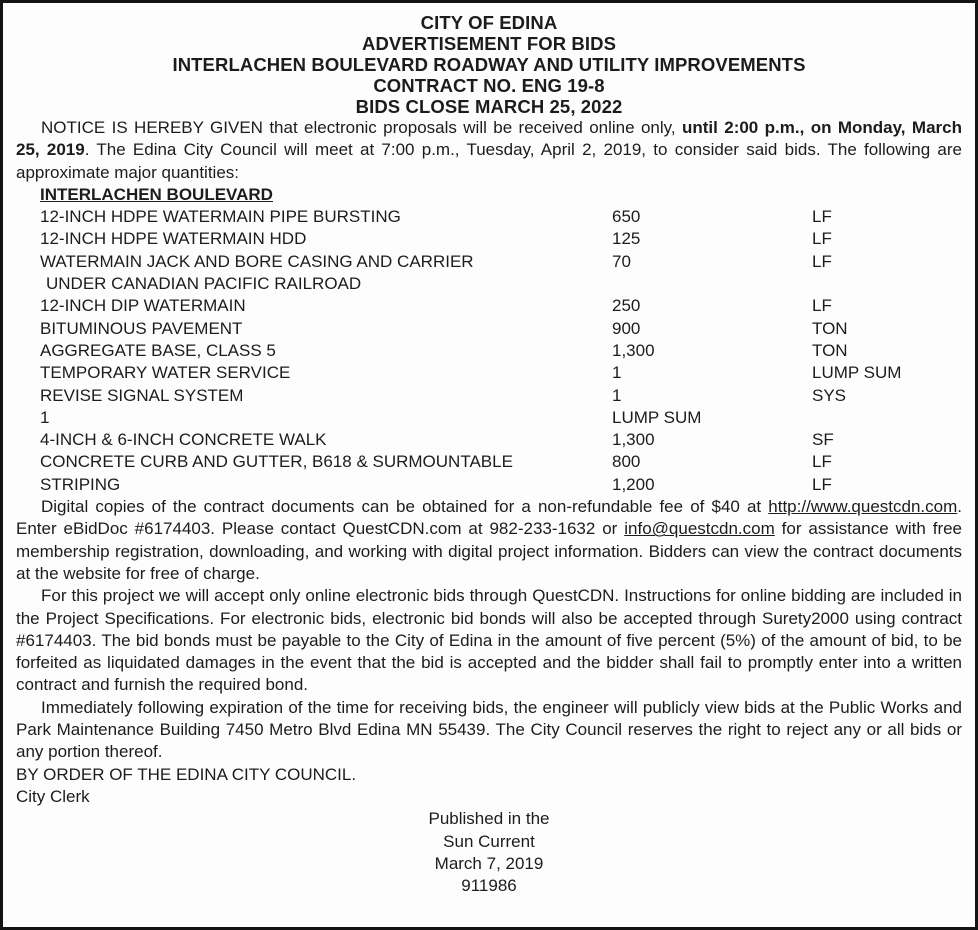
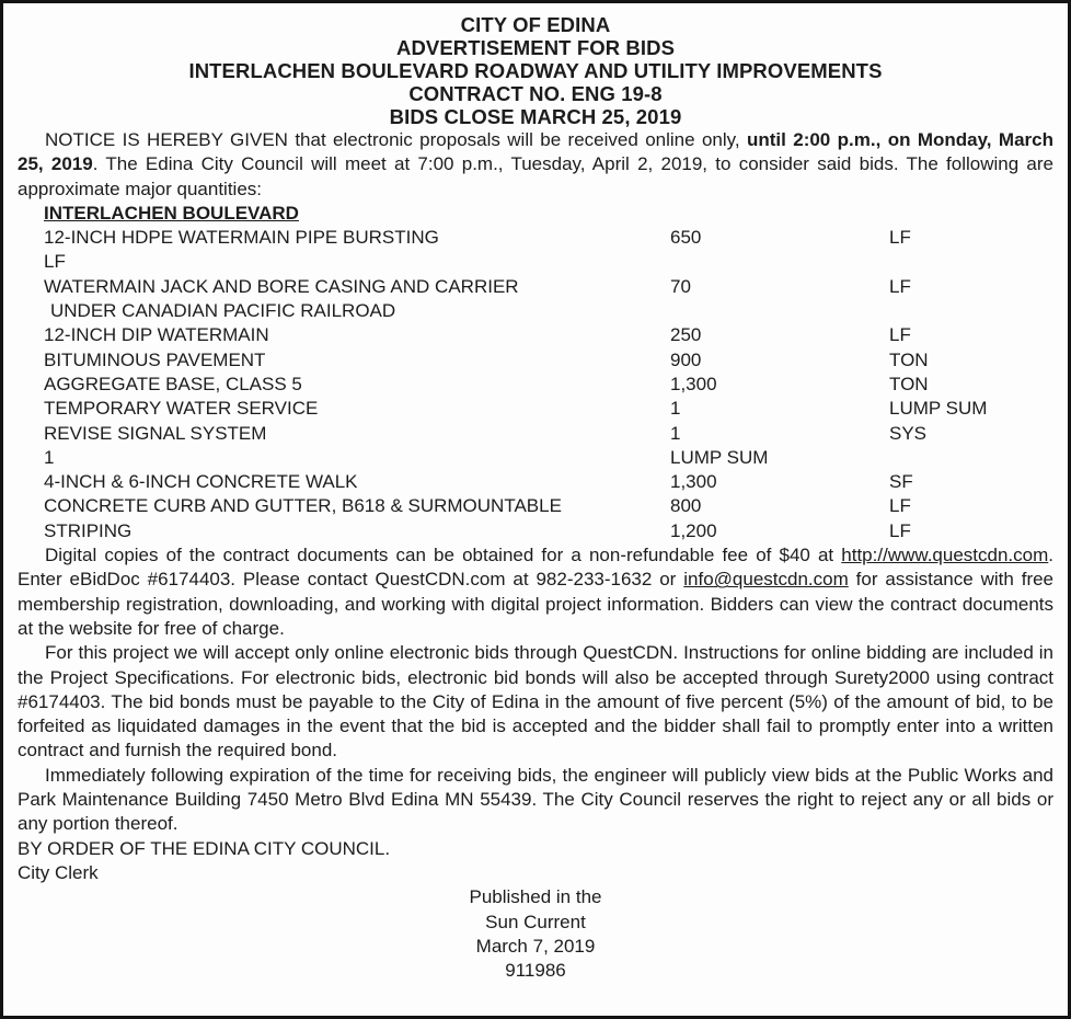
  CITY OF EDINA
  ADVERTISEMENT FOR BIDS
  INTERLACHEN BOULEVARD ROADWAY AND UTILITY IMPROVEMENTS
  CONTRACT NO. ENG 19-8
- BIDS CLOSE MARCH 25, 2022
+ BIDS CLOSE MARCH 25, 2019
  NOTICE IS HEREBY GIVEN that electronic proposals will be received online only, until 2:00 p.m., on Monday, March 25, 2019. The Edina City Council will meet at 7:00 p.m., Tuesday, April 2, 2019, to consider said bids. The following are approximate major quantities:
  INTERLACHEN BOULEVARD
  12-INCH HDPE WATERMAIN PIPE BURSTING
  650
  LF
- 12-INCH HDPE WATERMAIN HDD
- 125
  LF
  WATERMAIN JACK AND BORE CASING AND CARRIER
  70
  LF
  UNDER CANADIAN PACIFIC RAILROAD
  12-INCH DIP WATERMAIN
  250
  LF
  BITUMINOUS PAVEMENT
  900
  TON
  AGGREGATE BASE, CLASS 5
  1,300
  TON
  TEMPORARY WATER SERVICE
  1
  LUMP SUM
  REVISE SIGNAL SYSTEM
  1
  SYS
  1
  LUMP SUM
  4-INCH & 6-INCH CONCRETE WALK
  1,300
  SF
  CONCRETE CURB AND GUTTER, B618 & SURMOUNTABLE
  800
  LF
  STRIPING
  1,200
  LF
  Digital copies of the contract documents can be obtained for a non-refundable fee of $40 at http://www.questcdn.com. Enter eBidDoc #6174403. Please contact QuestCDN.com at 982-233-1632 or info@questcdn.com for assistance with free membership registration, downloading, and working with digital project information. Bidders can view the contract documents at the website for free of charge.
  For this project we will accept only online electronic bids through QuestCDN. Instructions for online bidding are included in the Project Specifications. For electronic bids, electronic bid bonds will also be accepted through Surety2000 using contract #6174403. The bid bonds must be payable to the City of Edina in the amount of five percent (5%) of the amount of bid, to be forfeited as liquidated damages in the event that the bid is accepted and the bidder shall fail to promptly enter into a written contract and furnish the required bond.
  Immediately following expiration of the time for receiving bids, the engineer will publicly view bids at the Public Works and Park Maintenance Building 7450 Metro Blvd Edina MN 55439. The City Council reserves the right to reject any or all bids or any portion thereof.
  BY ORDER OF THE EDINA CITY COUNCIL.
  City Clerk
  Published in the
  Sun Current
  March 7, 2019
  911986
